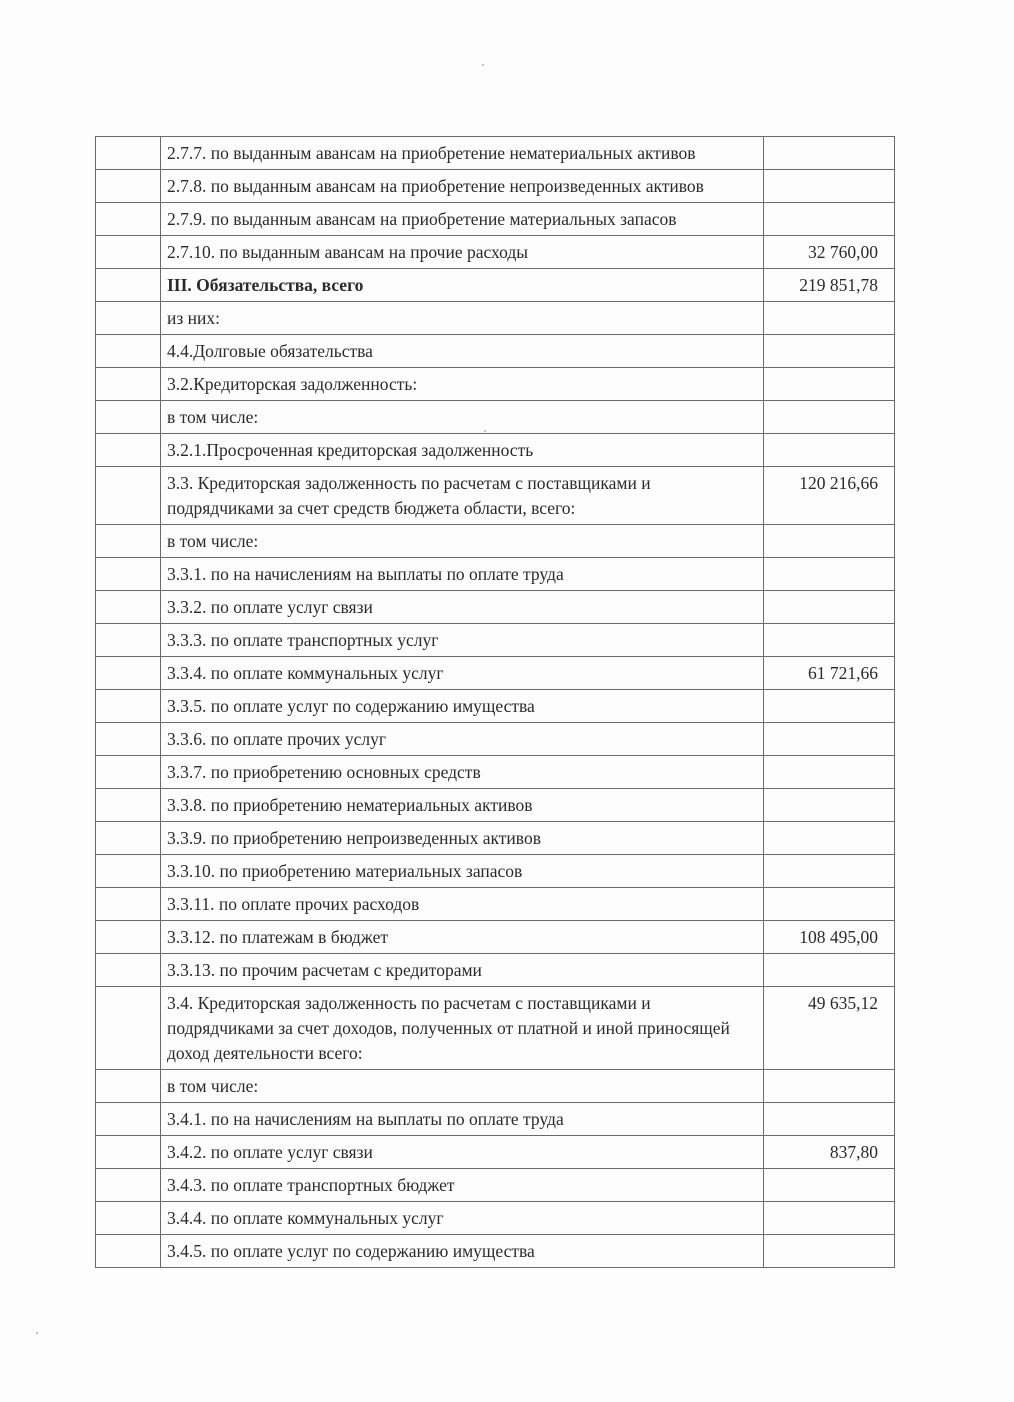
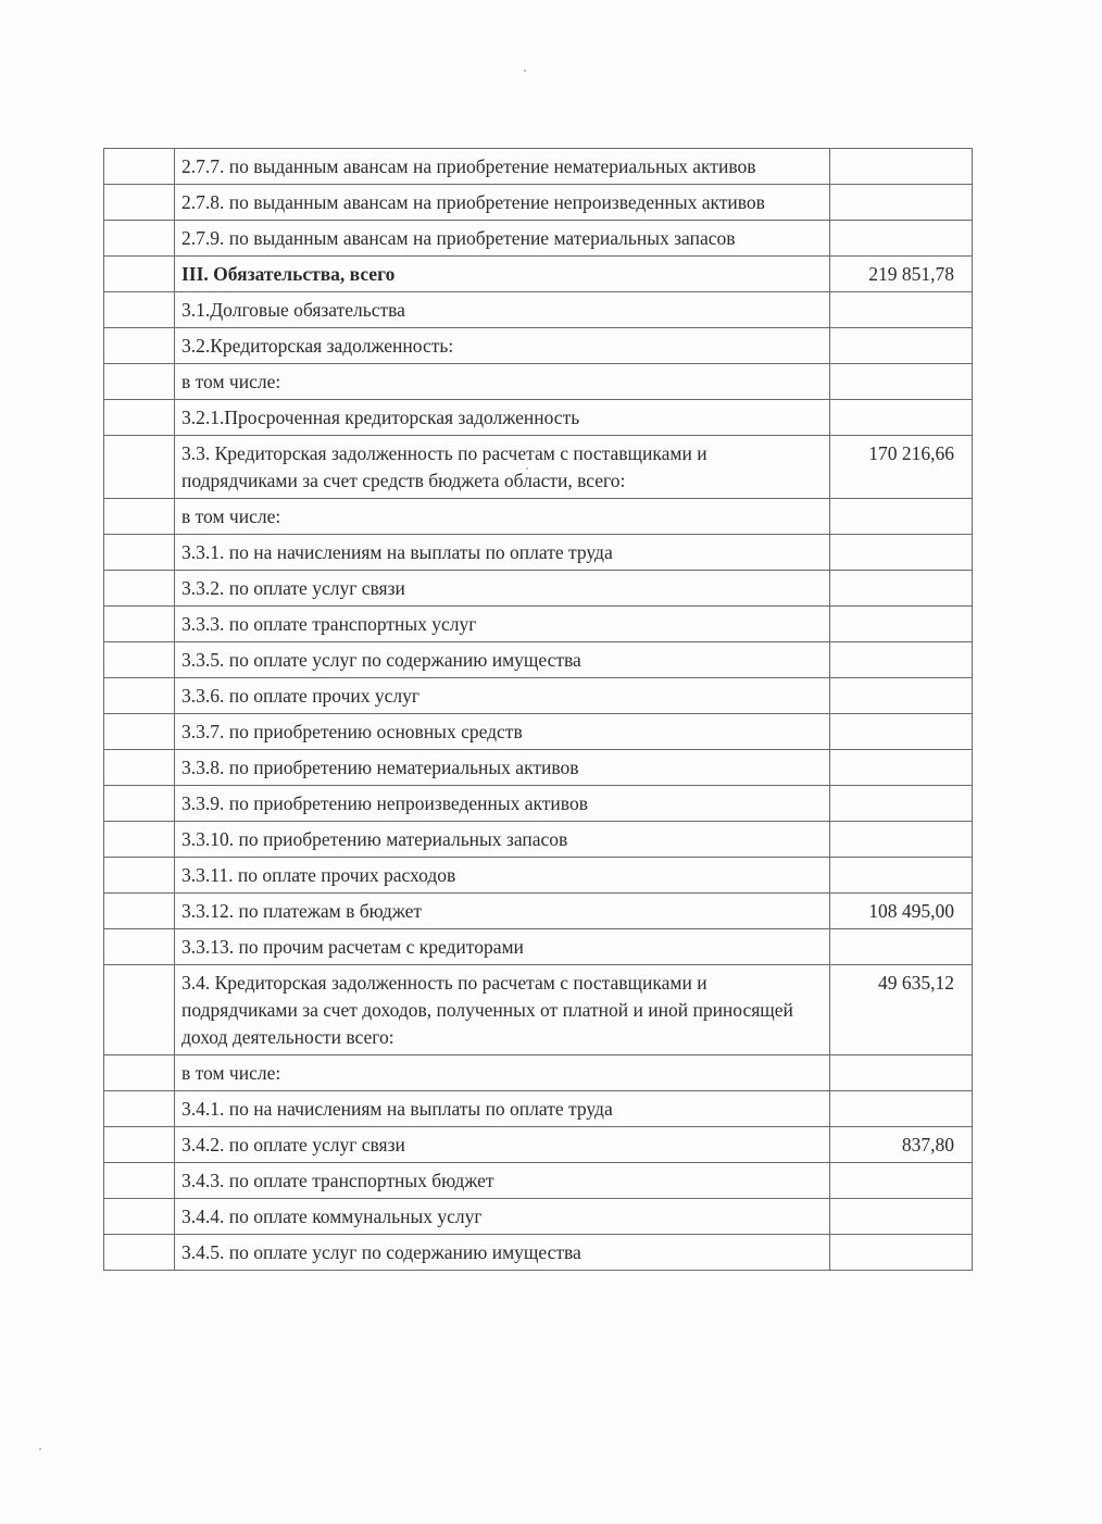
  	2.7.7. по выданным авансам на приобретение нематериальных активов
  	2.7.8. по выданным авансам на приобретение непроизведенных активов
  	2.7.9. по выданным авансам на приобретение материальных запасов
- 	2.7.10. по выданным авансам на прочие расходы	32 760,00
  	III. Обязательства, всего	219 851,78
- 	из них:
- 	4.4.Долговые обязательства
+ 	3.1.Долговые обязательства
  	3.2.Кредиторская задолженность:
  	в том числе:
  	3.2.1.Просроченная кредиторская задолженность
- 	3.3. Кредиторская задолженность по расчетам с поставщиками и подрядчиками за счет средств бюджета области, всего:	120 216,66
+ 	3.3. Кредиторская задолженность по расчетам с поставщиками и подрядчиками за счет средств бюджета области, всего:	170 216,66
  	в том числе:
  	3.3.1. по на начислениям на выплаты по оплате труда
  	3.3.2. по оплате услуг связи
  	3.3.3. по оплате транспортных услуг
- 	3.3.4. по оплате коммунальных услуг	61 721,66
  	3.3.5. по оплате услуг по содержанию имущества
  	3.3.6. по оплате прочих услуг
  	3.3.7. по приобретению основных средств
  	3.3.8. по приобретению нематериальных активов
  	3.3.9. по приобретению непроизведенных активов
  	3.3.10. по приобретению материальных запасов
  	3.3.11. по оплате прочих расходов
  	3.3.12. по платежам в бюджет	108 495,00
  	3.3.13. по прочим расчетам с кредиторами
  	3.4. Кредиторская задолженность по расчетам с поставщиками и подрядчиками за счет доходов, полученных от платной и иной приносящей доход деятельности всего:	49 635,12
  	в том числе:
  	3.4.1. по на начислениям на выплаты по оплате труда
  	3.4.2. по оплате услуг связи	837,80
  	3.4.3. по оплате транспортных бюджет
  	3.4.4. по оплате коммунальных услуг
  	3.4.5. по оплате услуг по содержанию имущества
